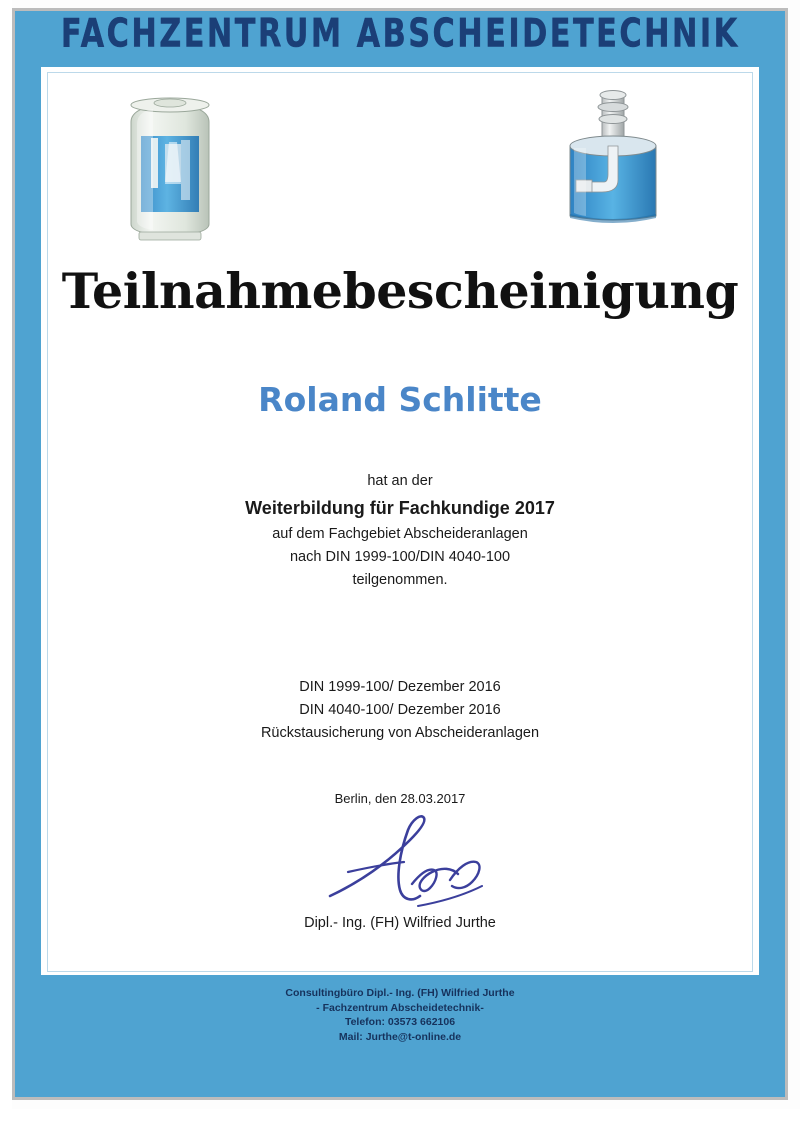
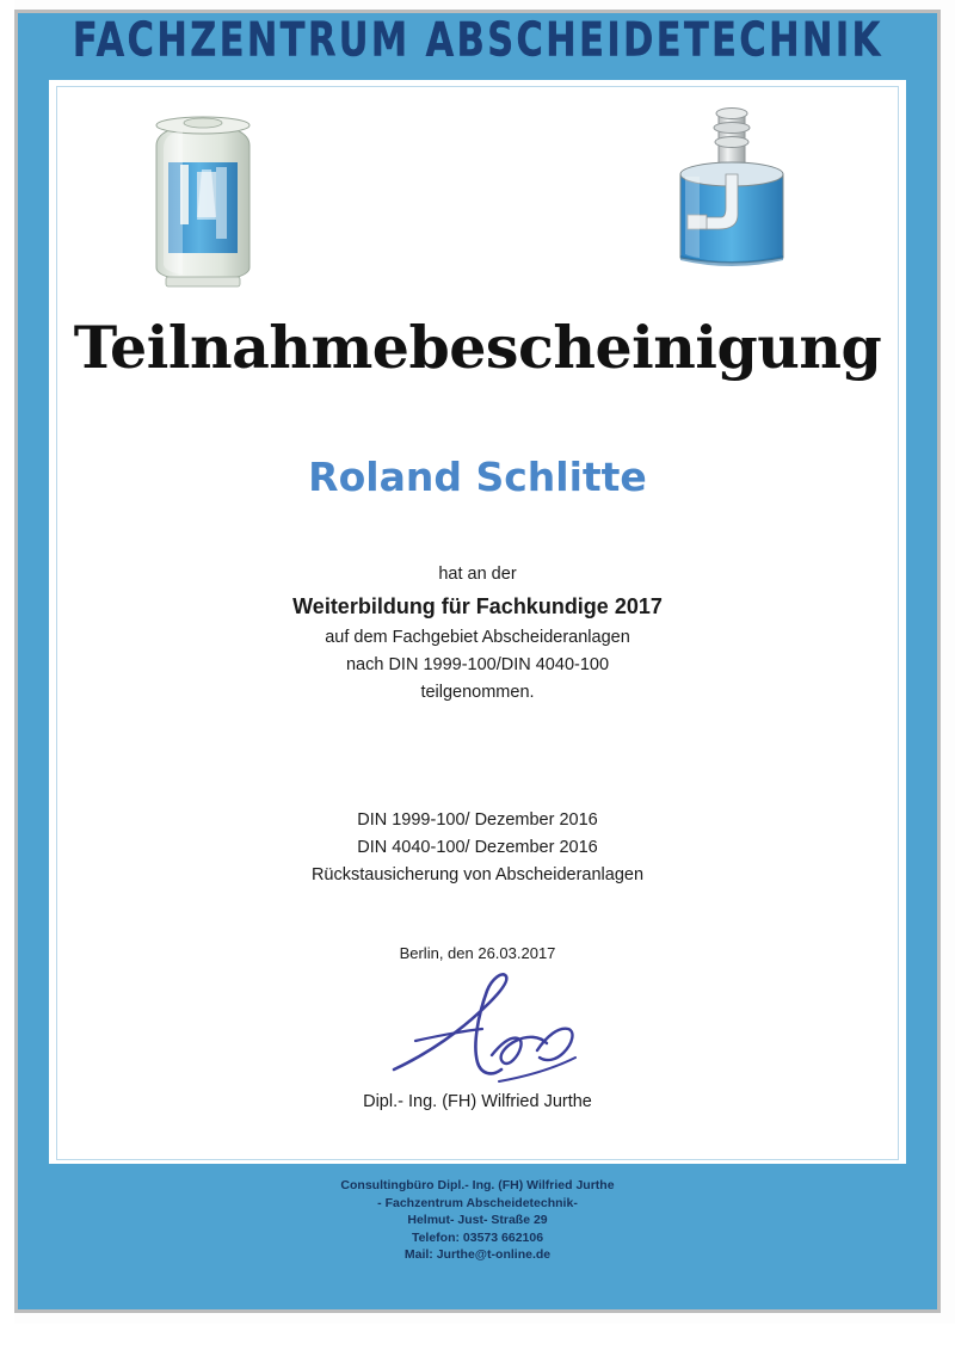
  FACHZENTRUM ABSCHEIDETECHNIK
  Teilnahmebescheinigung
  Roland Schlitte
  hat an der
  Weiterbildung für Fachkundige 2017
  auf dem Fachgebiet Abscheideranlagen
  nach DIN 1999-100/DIN 4040-100
  teilgenommen.
  DIN 1999-100/ Dezember 2016
  DIN 4040-100/ Dezember 2016
  Rückstausicherung von Abscheideranlagen
- Berlin, den 28.03.2017
+ Berlin, den 26.03.2017
  Dipl.- Ing. (FH) Wilfried Jurthe
  Consultingbüro Dipl.- Ing. (FH) Wilfried Jurthe
  - Fachzentrum Abscheidetechnik-
+ Helmut- Just- Straße 29
  Telefon: 03573 662106
  Mail: Jurthe@t-online.de
